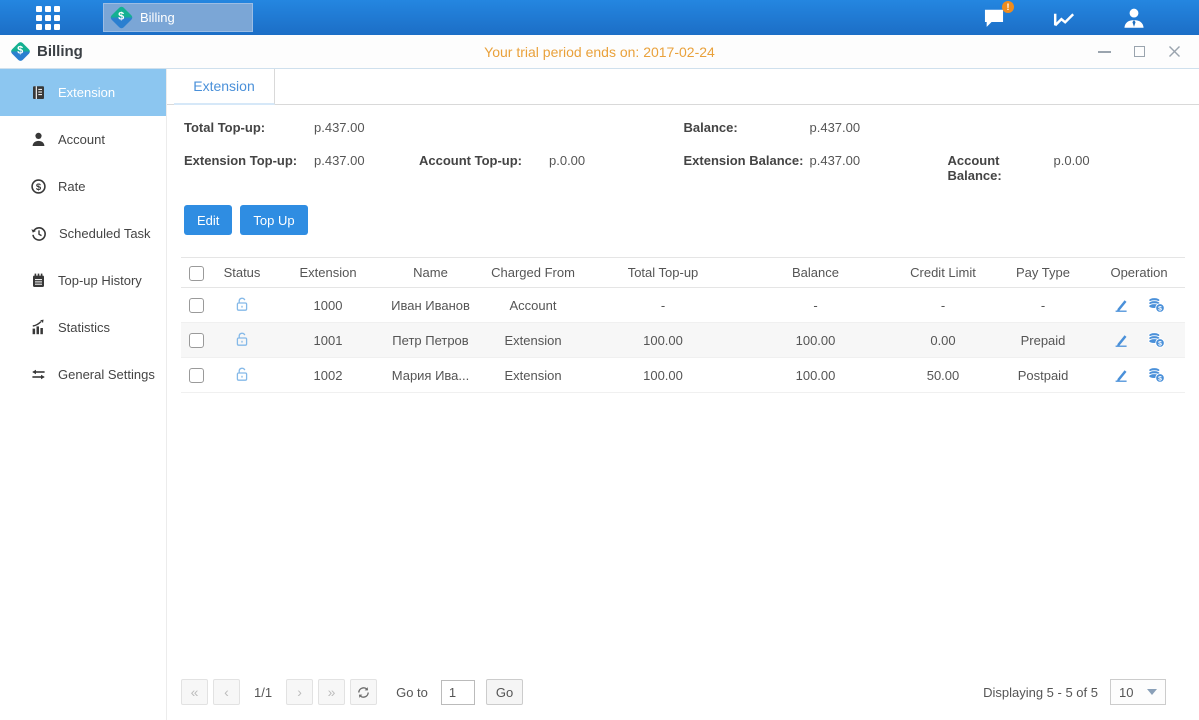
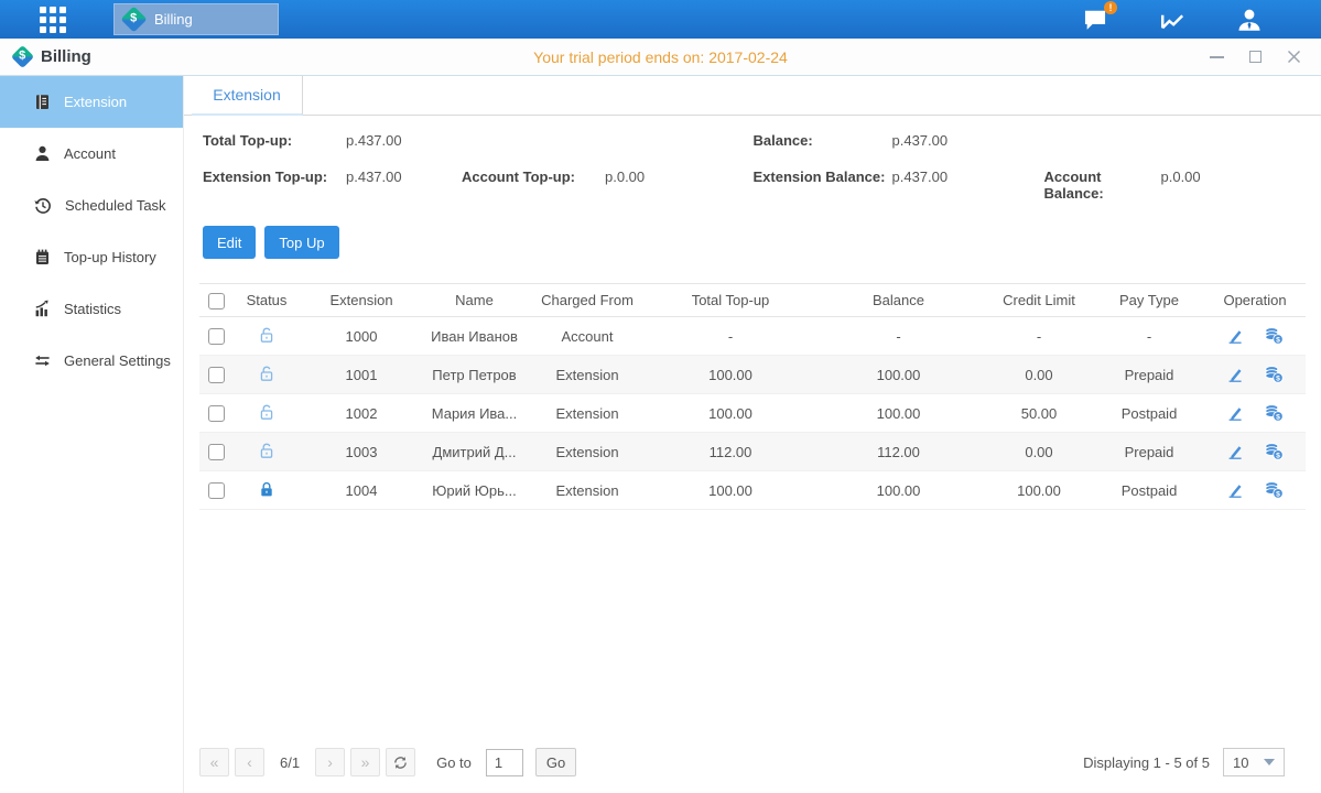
  Billing
  !
  Billing
  Your trial period ends on: 2017-02-24
  Extension
  Account
- Rate
  Scheduled Task
  Top-up History
  Statistics
  General Settings
  Extension
  Total Top-up:
  p.437.00
  Extension Top-up:
  p.437.00
  Account Top-up:
  p.0.00
  Balance:
  p.437.00
  Extension Balance:
  p.437.00
  Account Balance:
  p.0.00
  Edit
  Top Up
  	Status	Extension	Name	Charged From	Total Top-up	Balance	Credit Limit	Pay Type	Operation
  		1000	Иван Иванов	Account	-	-	-	-
  		1001	Петр Петров	Extension	100.00	100.00	0.00	Prepaid
  		1002	Мария Ива...	Extension	100.00	100.00	50.00	Postpaid
+ 		1003	Дмитрий Д...	Extension	112.00	112.00	0.00	Prepaid
+ 		1004	Юрий Юрь...	Extension	100.00	100.00	100.00	Postpaid
  «
  ‹
- 1/1
+ 6/1
  ›
  »
  Go to
  1
  Go
- Displaying 5 - 5 of 5
+ Displaying 1 - 5 of 5
  10
